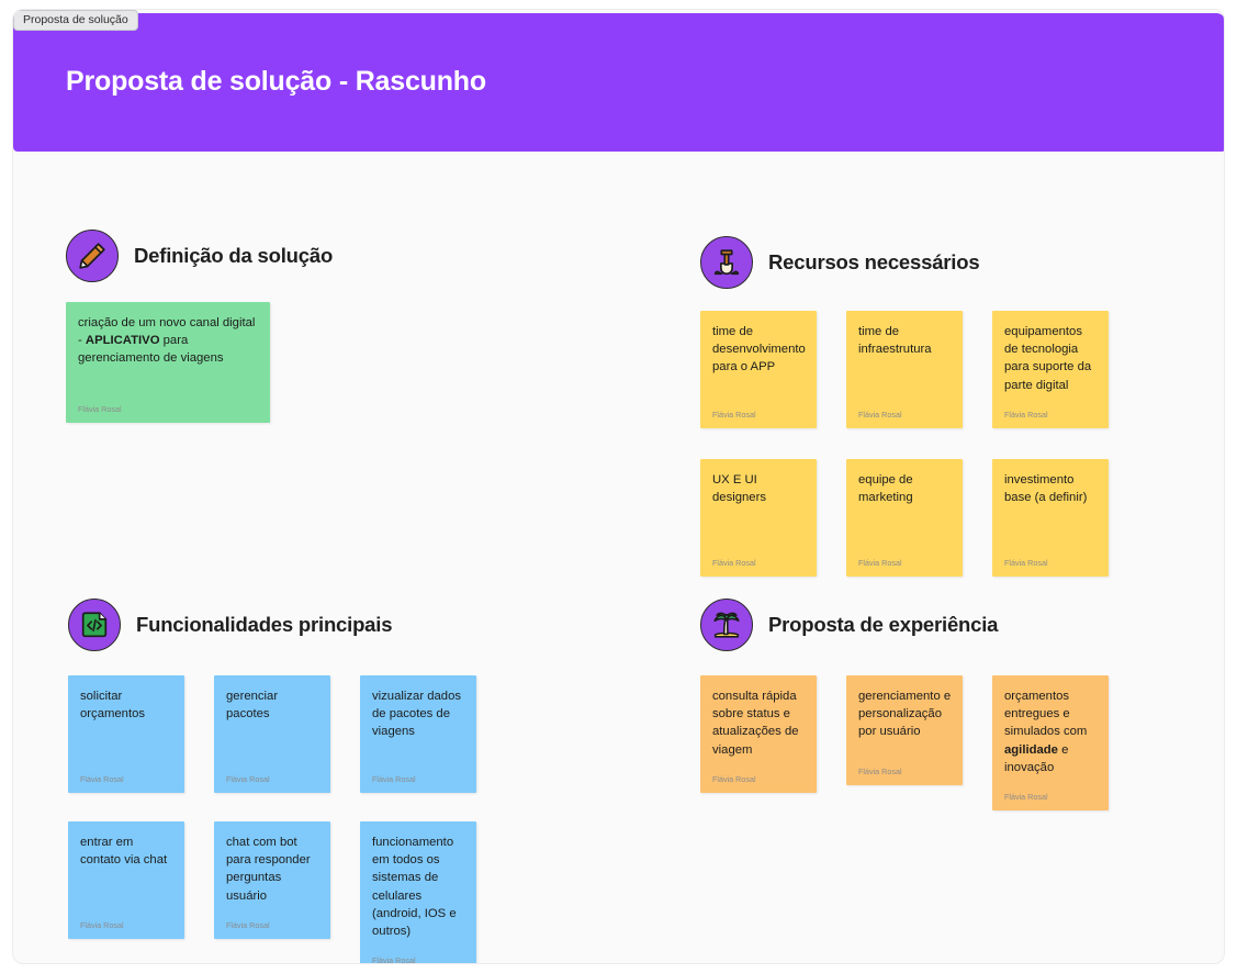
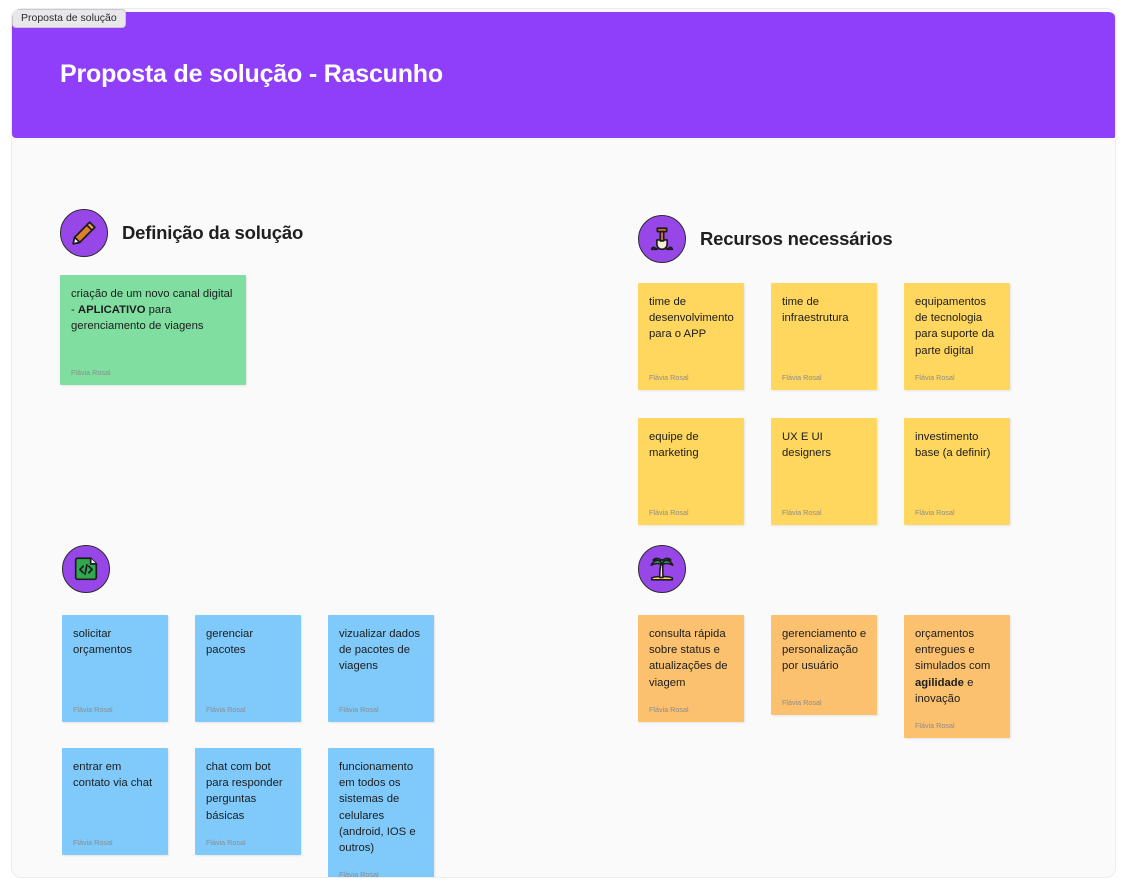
  Proposta de solução
  Proposta de solução - Rascunho
  Definição da solução
  criação de um novo canal digital - APLICATIVO para gerenciamento de viagens
  Flávia Rosal
  Recursos necessários
  time de desenvolvimento para o APP
  Flávia Rosal
  time de infraestrutura
  Flávia Rosal
  equipamentos de tecnologia para suporte da parte digital
  Flávia Rosal
- UX E UI designers
+ equipe de marketing
  Flávia Rosal
- equipe de marketing
+ UX E UI designers
  Flávia Rosal
  investimento base (a definir)
  Flávia Rosal
- Funcionalidades principais
  solicitar orçamentos
  Flávia Rosal
  gerenciar pacotes
  Flávia Rosal
  vizualizar dados de pacotes de viagens
  Flávia Rosal
  entrar em contato via chat
  Flávia Rosal
- chat com bot para responder perguntas usuário
+ chat com bot para responder perguntas básicas
  Flávia Rosal
  funcionamento em todos os sistemas de celulares (android, IOS e outros)
  Flávia Rosal
- Proposta de experiência
  consulta rápida sobre status e atualizações de viagem
  Flávia Rosal
  gerenciamento e personalização por usuário
  Flávia Rosal
  orçamentos entregues e simulados com agilidade e inovação
  Flávia Rosal
